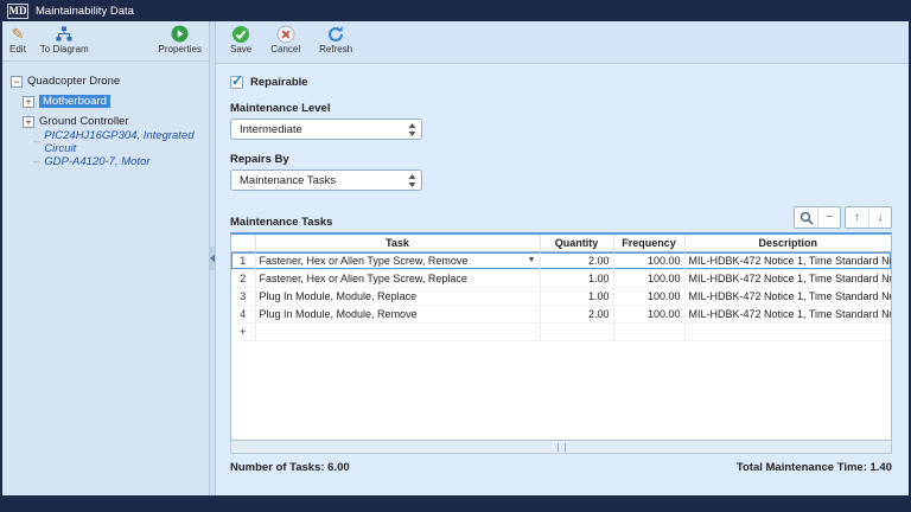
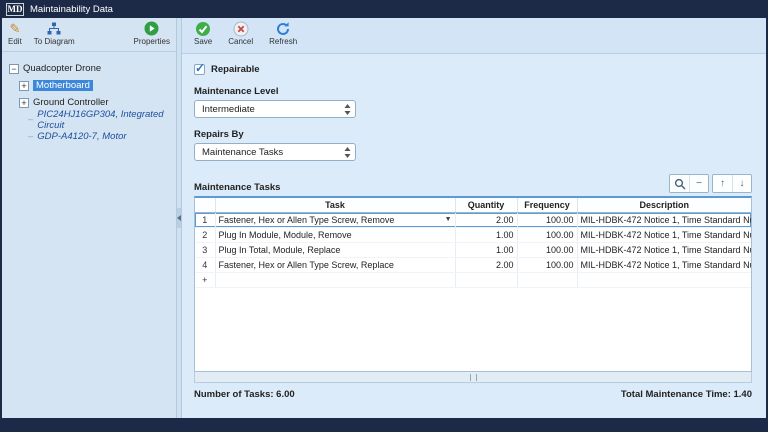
  MD
  Maintainability Data
  ✎
  Edit
  To Diagram
  Properties
  −
  Quadcopter Drone
  +
  Motherboard
  +
  Ground Controller
  –
  PIC24HJ16GP304, Integrated Circuit
  –
  GDP-A4120-7, Motor
  Save
  Cancel
  Refresh
  ✓
  Repairable
  Maintenance Level
  Intermediate
  Repairs By
  Maintenance Tasks
  Maintenance Tasks
  −
  ↑
  ↓
  	Task	Quantity	Frequency	Description
  1	Fastener, Hex or Allen Type Screw, Remove	2.00	100.00	MIL-HDBK-472 Notice 1, Time Standard N
- 2	Fastener, Hex or Allen Type Screw, Replace	1.00	100.00	MIL-HDBK-472 Notice 1, Time Standard N
+ 2	Plug In Module, Module, Remove	1.00	100.00	MIL-HDBK-472 Notice 1, Time Standard N
- 3	Plug In Module, Module, Replace	1.00	100.00	MIL-HDBK-472 Notice 1, Time Standard N
+ 3	Plug In Total, Module, Replace	1.00	100.00	MIL-HDBK-472 Notice 1, Time Standard N
- 4	Plug In Module, Module, Remove	2.00	100.00	MIL-HDBK-472 Notice 1, Time Standard N
+ 4	Fastener, Hex or Allen Type Screw, Replace	2.00	100.00	MIL-HDBK-472 Notice 1, Time Standard N
  +
  Number of Tasks: 6.00
  Total Maintenance Time: 1.40
